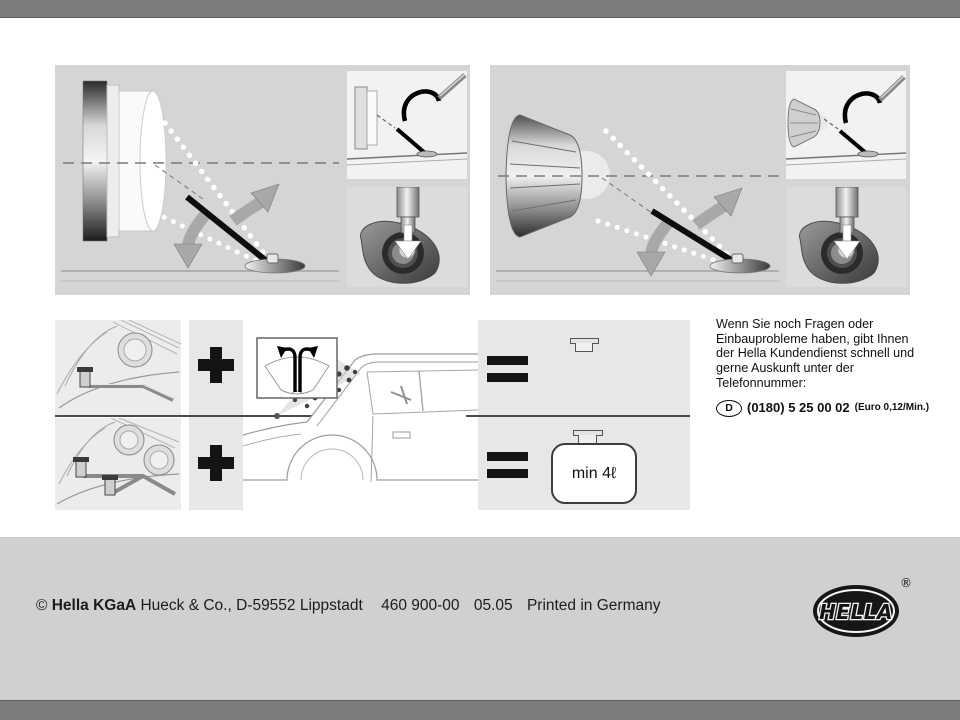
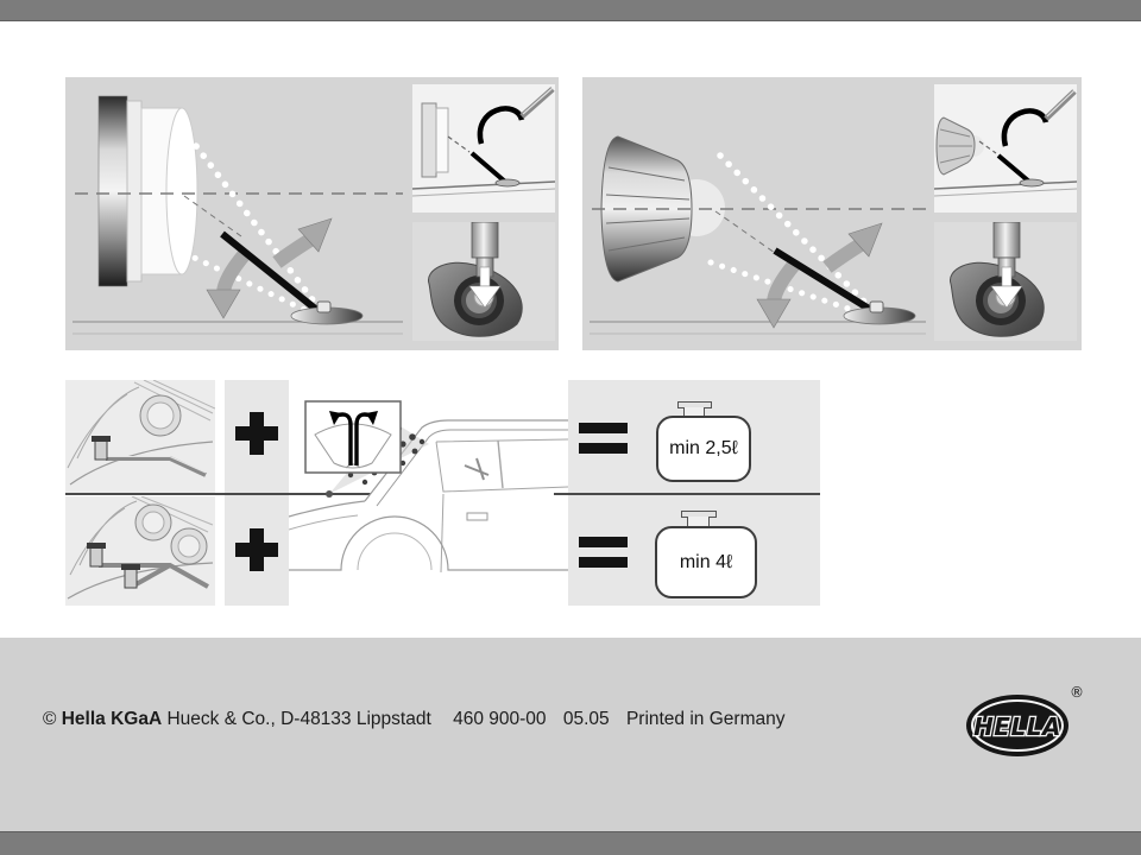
+ min 2,5ℓ
  min 4ℓ
- Wenn Sie noch Fragen oder
- Einbauprobleme haben, gibt Ihnen
- der Hella Kundendienst schnell und
- gerne Auskunft unter der
- Telefonnummer:
- D
- (0180) 5 25 00 02
- (Euro 0,12/Min.)
- © Hella KGaA Hueck & Co., D-59552 Lippstadt 460 900-00 05.05 Printed in Germany
+ © Hella KGaA Hueck & Co., D-48133 Lippstadt 460 900-00 05.05 Printed in Germany
  HELLA
  ®
